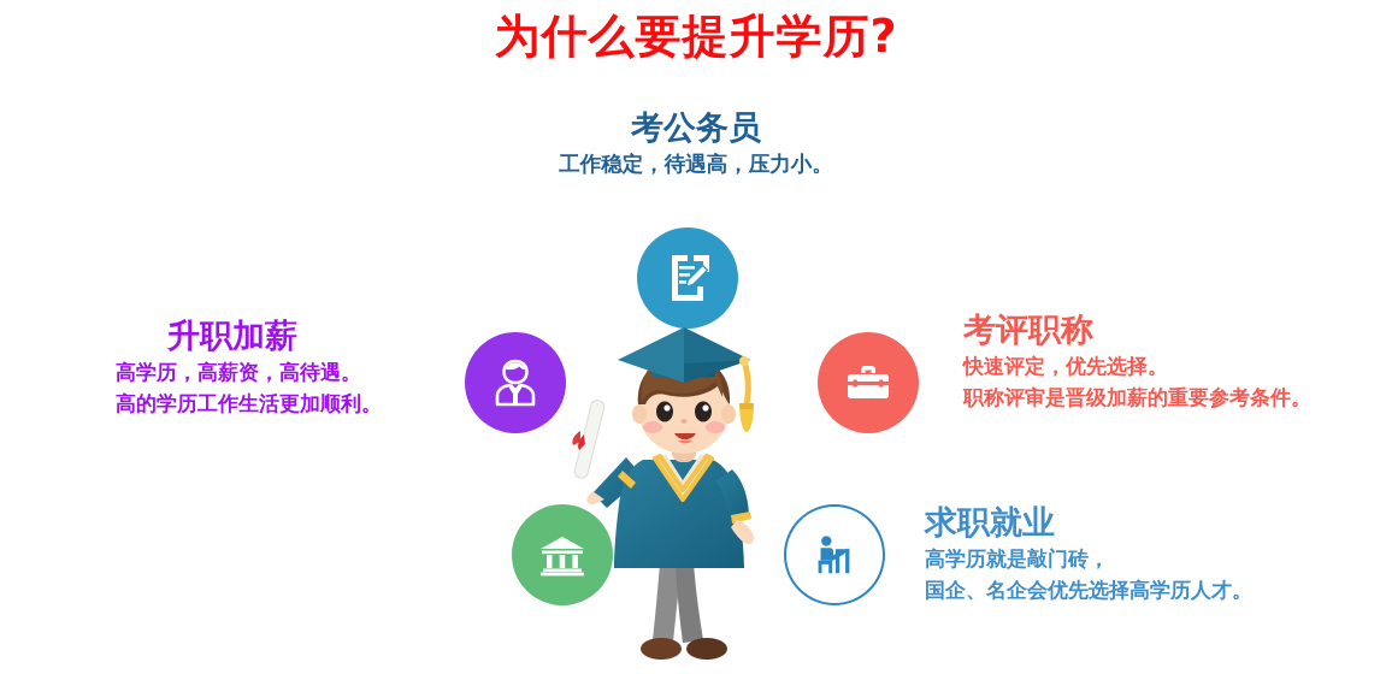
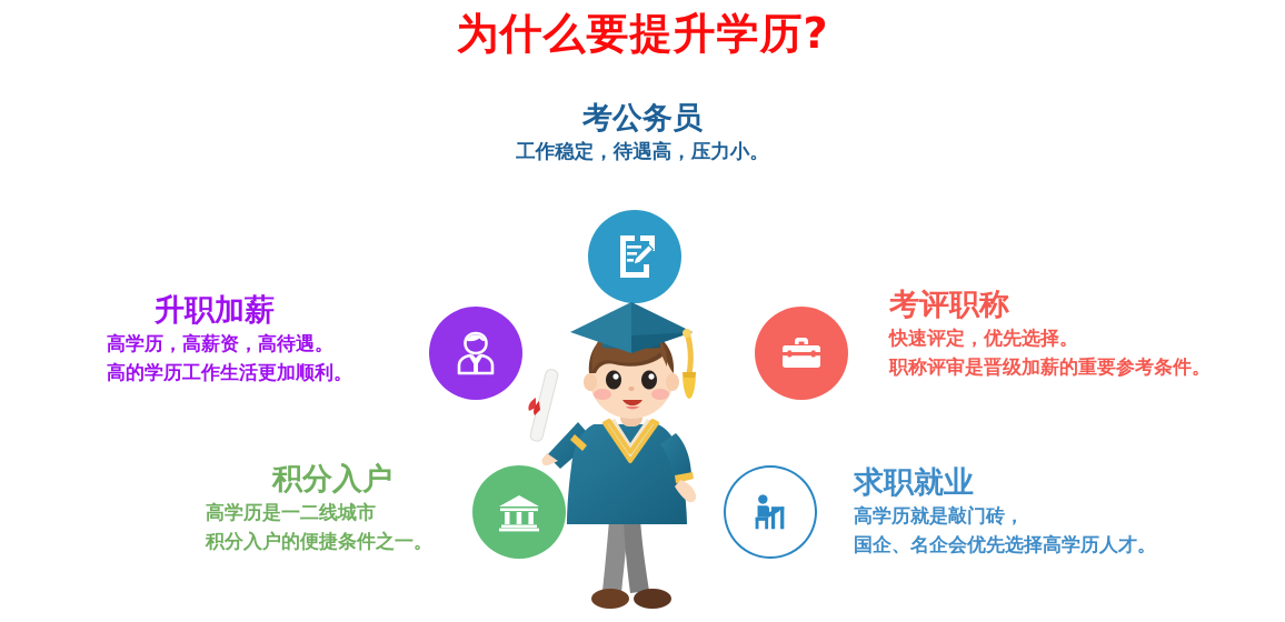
  为什么要提升学历?
  考公务员
  工作稳定，待遇高，压力小。
  升职加薪
  高学历，高薪资，高待遇。
  高的学历工作生活更加顺利。
  考评职称
  快速评定，优先选择。
  职称评审是晋级加薪的重要参考条件。
+ 积分入户
+ 高学历是一二线城市
+ 积分入户的便捷条件之一。
  求职就业
  高学历就是敲门砖，
  国企、名企会优先选择高学历人才。
